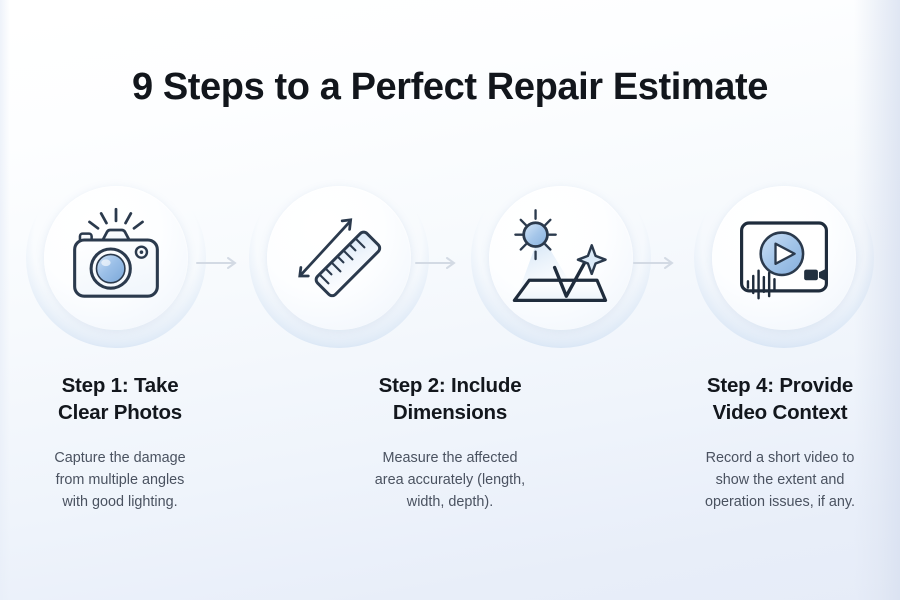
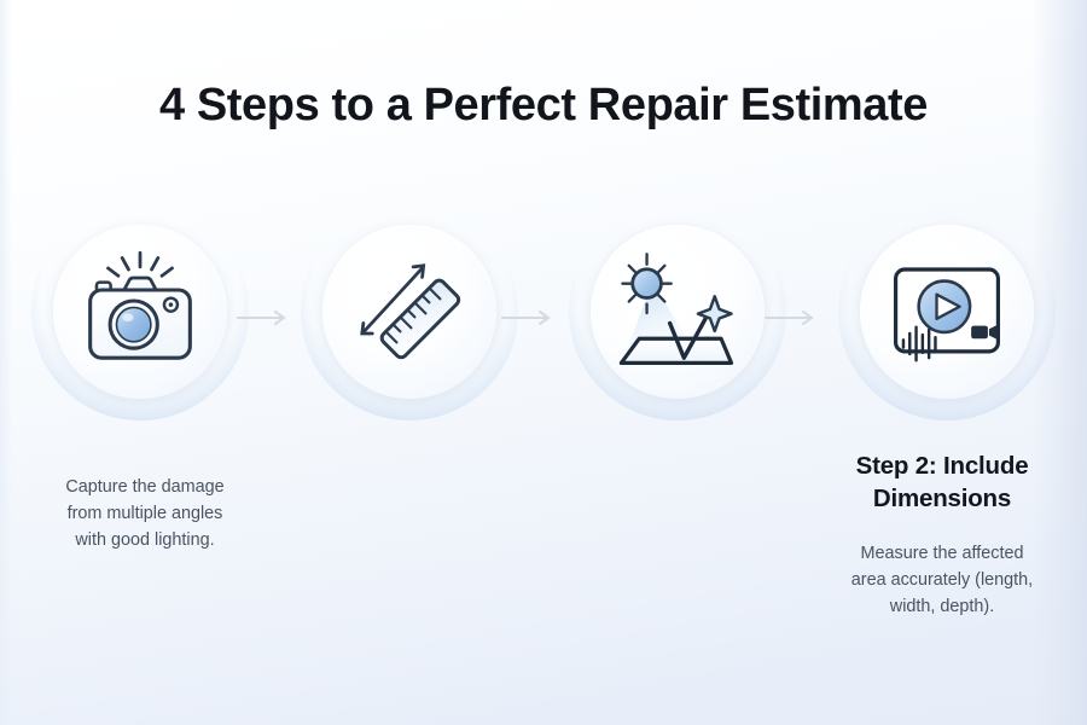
- 9 Steps to a Perfect Repair Estimate
+ 4 Steps to a Perfect Repair Estimate
- Step 1: Take
- Clear Photos
  Capture the damage
  from multiple angles
  with good lighting.
  Step 2: Include
  Dimensions
  Measure the affected
  area accurately (length,
  width, depth).
- Step 4: Provide
- Video Context
- Record a short video to
- show the extent and
- operation issues, if any.
